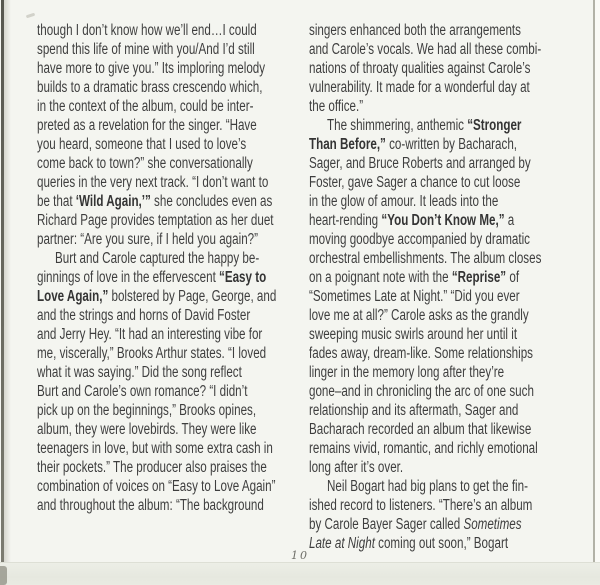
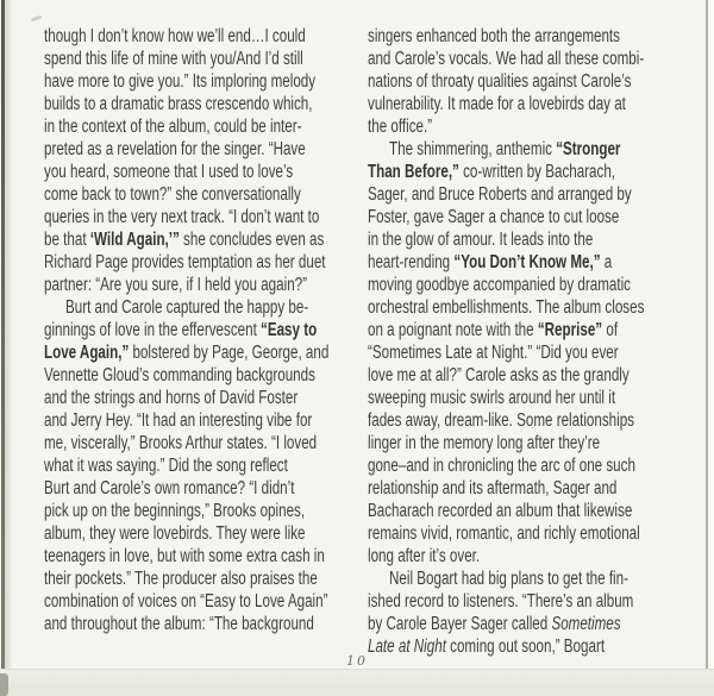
  though I don’t know how we’ll end…I could
  spend this life of mine with you/And I’d still
  have more to give you.” Its imploring melody
  builds to a dramatic brass crescendo which,
  in the context of the album, could be inter-
  preted as a revelation for the singer. “Have
  you heard, someone that I used to love’s
  come back to town?” she conversationally
  queries in the very next track. “I don’t want to
  be that ‘Wild Again,’” she concludes even as
  Richard Page provides temptation as her duet
  partner: “Are you sure, if I held you again?”
  Burt and Carole captured the happy be-
  ginnings of love in the effervescent “Easy to
  Love Again,” bolstered by Page, George, and
+ Vennette Gloud’s commanding backgrounds
  and the strings and horns of David Foster
  and Jerry Hey. “It had an interesting vibe for
  me, viscerally,” Brooks Arthur states. “I loved
  what it was saying.” Did the song reflect
  Burt and Carole’s own romance? “I didn’t
  pick up on the beginnings,” Brooks opines,
  album, they were lovebirds. They were like
  teenagers in love, but with some extra cash in
  their pockets.” The producer also praises the
  combination of voices on “Easy to Love Again”
  and throughout the album: “The background
  singers enhanced both the arrangements
  and Carole’s vocals. We had all these combi-
  nations of throaty qualities against Carole’s
- vulnerability. It made for a wonderful day at
+ vulnerability. It made for a lovebirds day at
  the office.”
  The shimmering, anthemic “Stronger
  Than Before,” co-written by Bacharach,
  Sager, and Bruce Roberts and arranged by
  Foster, gave Sager a chance to cut loose
  in the glow of amour. It leads into the
  heart-rending “You Don’t Know Me,” a
  moving goodbye accompanied by dramatic
  orchestral embellishments. The album closes
  on a poignant note with the “Reprise” of
  “Sometimes Late at Night.” “Did you ever
  love me at all?” Carole asks as the grandly
  sweeping music swirls around her until it
  fades away, dream-like. Some relationships
  linger in the memory long after they’re
  gone–and in chronicling the arc of one such
  relationship and its aftermath, Sager and
  Bacharach recorded an album that likewise
  remains vivid, romantic, and richly emotional
  long after it’s over.
  Neil Bogart had big plans to get the fin-
  ished record to listeners. “There’s an album
  by Carole Bayer Sager called Sometimes
  Late at Night coming out soon,” Bogart
  10
